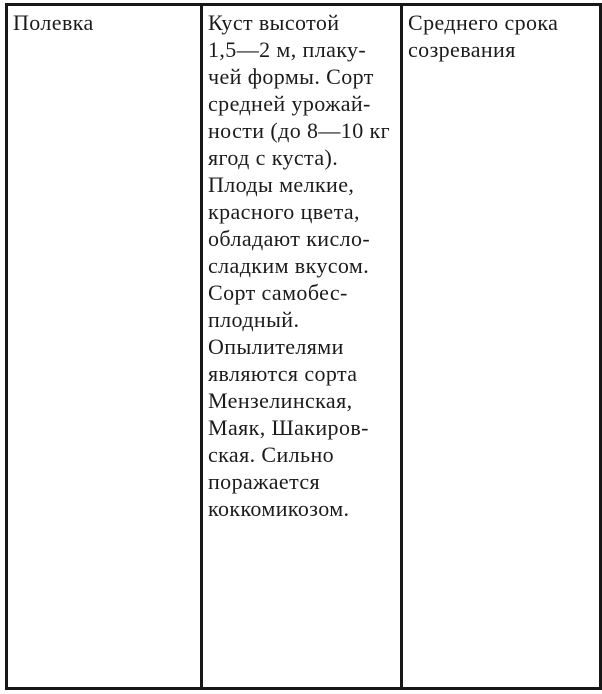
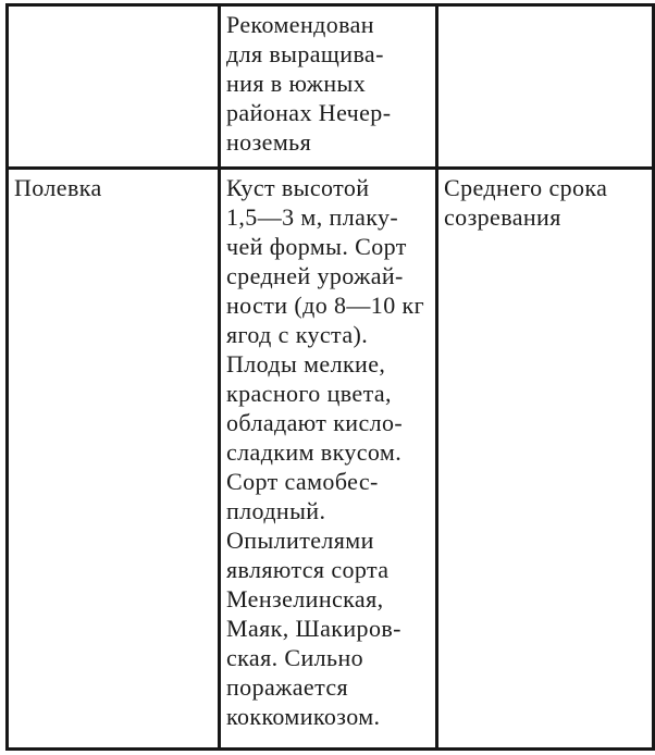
+ 	Рекомендован для выращива- ния в южных районах Нечер- ноземья
- Полевка	Куст высотой 1,5—2 м, плаку- чей формы. Сорт средней урожай- ности (до 8—10 кг ягод с куста). Плоды мелкие, красного цвета, обладают кисло- сладким вкусом. Сорт самобес- плодный. Опылителями являются сорта Мензелинская, Маяк, Шакиров- ская. Сильно поражается коккомикозом.	Среднего срока созревания
+ Полевка	Куст высотой 1,5—3 м, плаку- чей формы. Сорт средней урожай- ности (до 8—10 кг ягод с куста). Плоды мелкие, красного цвета, обладают кисло- сладким вкусом. Сорт самобес- плодный. Опылителями являются сорта Мензелинская, Маяк, Шакиров- ская. Сильно поражается коккомикозом.	Среднего срока созревания
